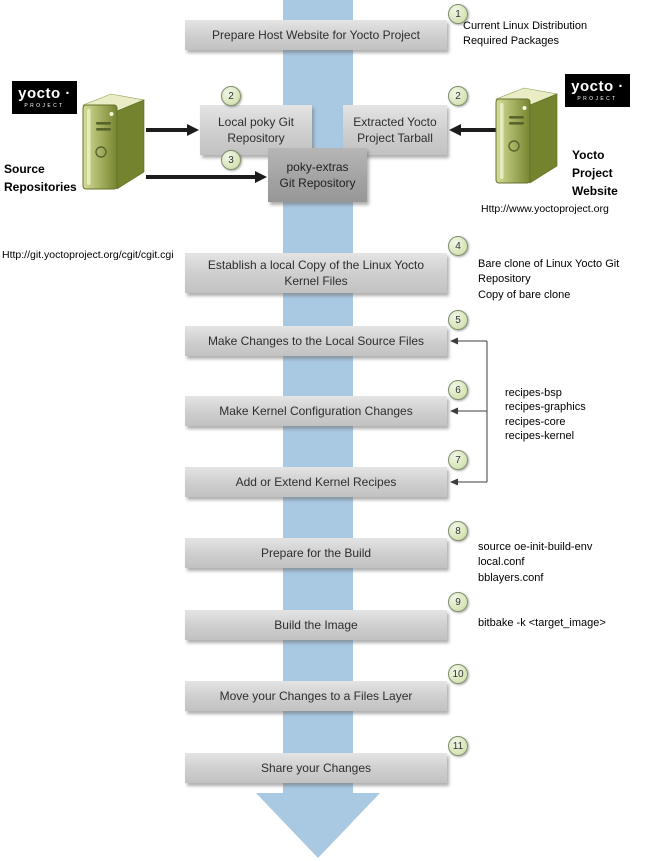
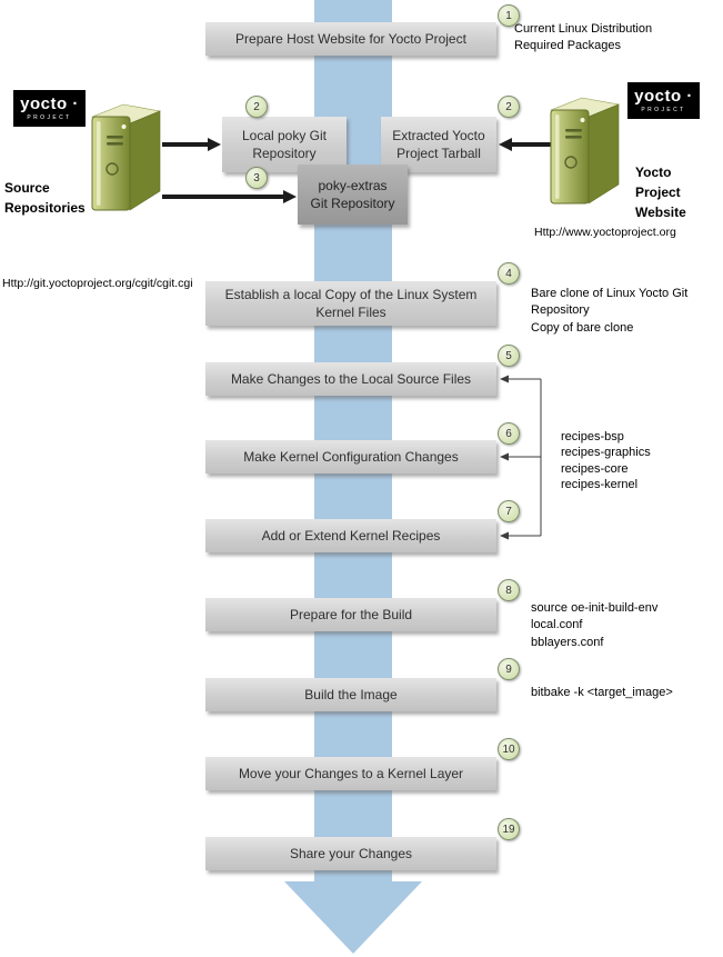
  yocto ·
  yocto ·
  Source
  Repositories
  Yocto
  Project
  Website
  Prepare Host Website for Yocto Project
  Local poky Git Repository
  Extracted Yocto Project Tarball
  poky-extras Git Repository
- Establish a local Copy of the Linux Yocto Kernel Files
+ Establish a local Copy of the Linux System Kernel Files
  Make Changes to the Local Source Files
  Make Kernel Configuration Changes
  Add or Extend Kernel Recipes
  Prepare for the Build
  Build the Image
- Move your Changes to a Files Layer
+ Move your Changes to a Kernel Layer
  Share your Changes
  1
  2
  2
  3
  4
  5
  6
  7
  8
  9
  10
- 11
+ 19
  Current Linux Distribution
  Required Packages
  Http://www.yoctoproject.org
  Http://git.yoctoproject.org/cgit/cgit.cgi
  Bare clone of Linux Yocto Git Repository
  Copy of bare clone
  recipes-bsp
  recipes-graphics
  recipes-core
  recipes-kernel
  source oe-init-build-env
  local.conf
  bblayers.conf
  bitbake -k <target_image>
